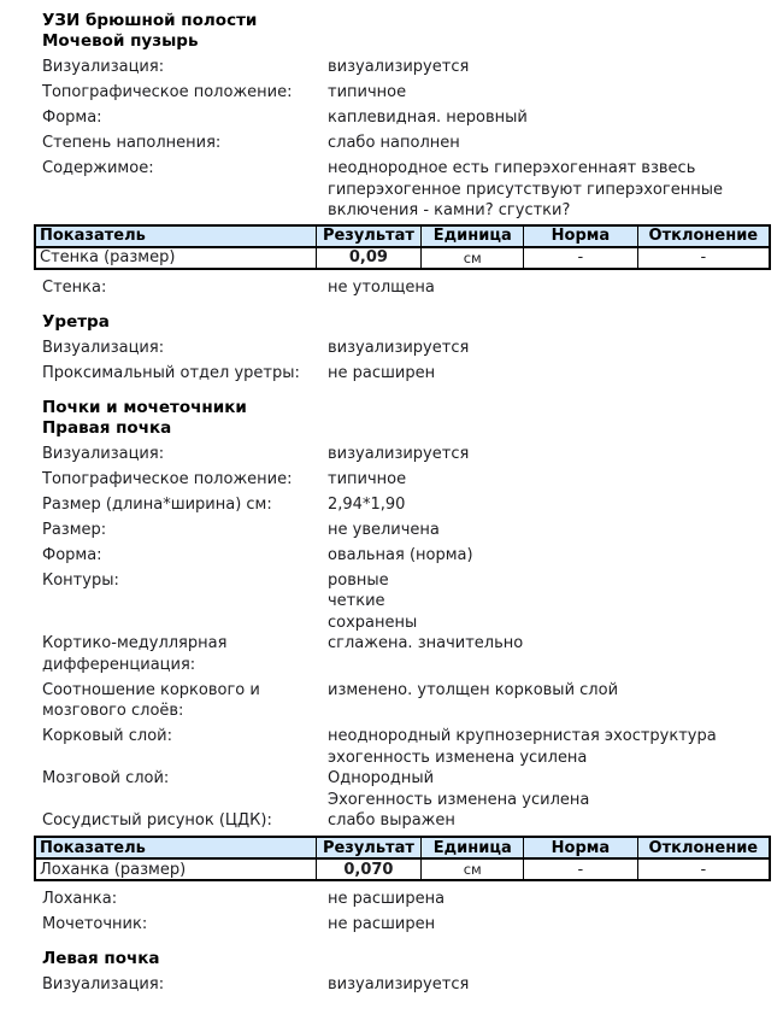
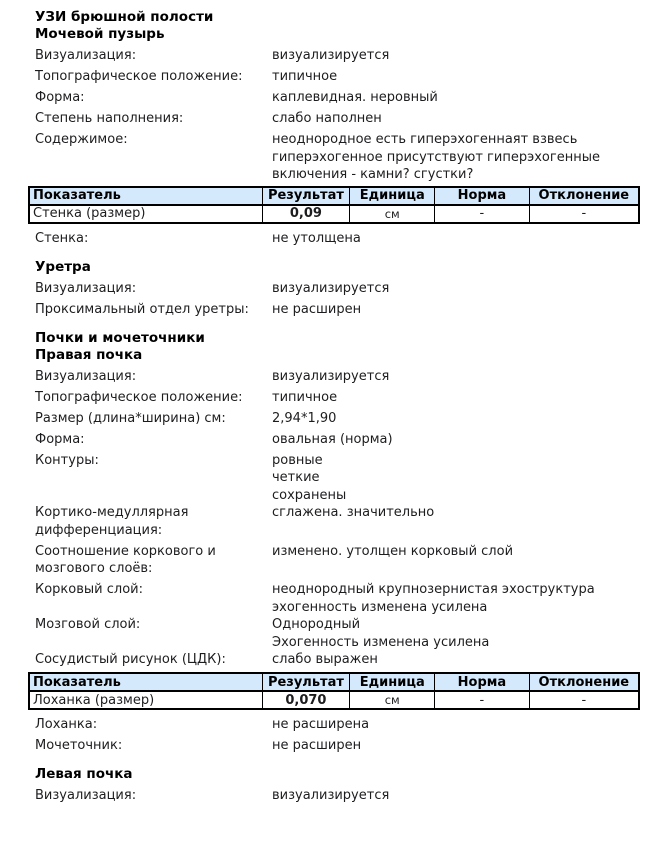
  УЗИ брюшной полости
  Мочевой пузырь
  Визуализация:
  визуализируется
  Топографическое положение:
  типичное
  Форма:
  каплевидная. неровный
  Степень наполнения:
  слабо наполнен
  Содержимое:
  неоднородное есть гиперэхогеннаят взвесь
  гиперэхогенное присутствуют гиперэхогенные
  включения - камни? сгустки?
  Показатель	Результат	Единица	Норма	Отклонение
  Стенка (размер)	0,09	см	-	-
  Стенка:
  не утолщена
  Уретра
  Визуализация:
  визуализируется
  Проксимальный отдел уретры:
  не расширен
  Почки и мочеточники
  Правая почка
  Визуализация:
  визуализируется
  Топографическое положение:
  типичное
  Размер (длина*ширина) см:
  2,94*1,90
- Размер:
- не увеличена
  Форма:
  овальная (норма)
  Контуры:
  ровные
  четкие
  сохранены
  Кортико-медуллярная дифференциация:
  сглажена. значительно
  Соотношение коркового и мозгового слоёв:
  изменено. утолщен корковый слой
  Корковый слой:
  неоднородный крупнозернистая эхоструктура
  эхогенность изменена усилена
  Мозговой слой:
  Однородный
  Эхогенность изменена усилена
  Сосудистый рисунок (ЦДК):
  слабо выражен
  Показатель	Результат	Единица	Норма	Отклонение
  Лоханка (размер)	0,070	см	-	-
  Лоханка:
  не расширена
  Мочеточник:
  не расширен
  Левая почка
  Визуализация:
  визуализируется
